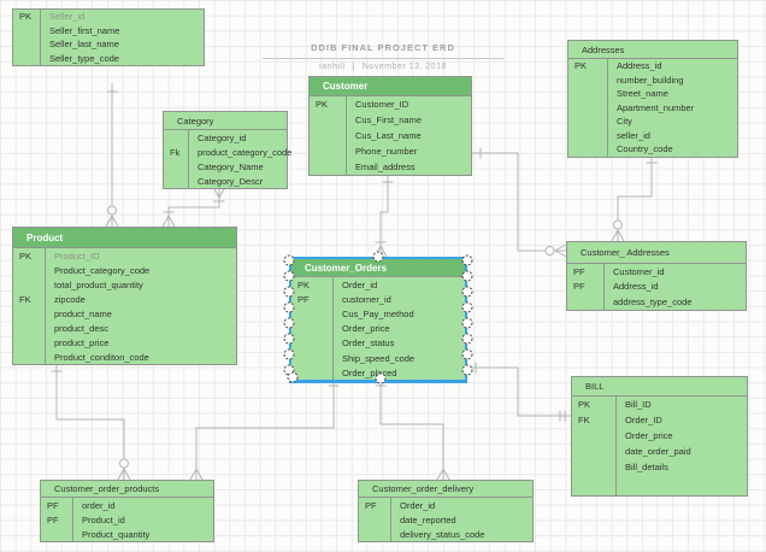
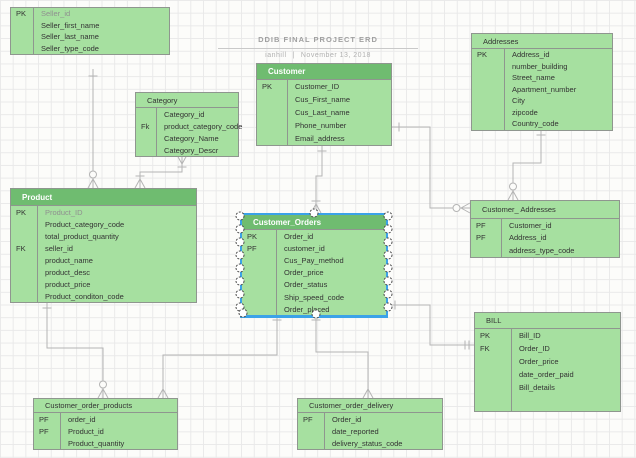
  DDIB FINAL PROJECT ERD
  PK
  Seller_id
  Seller_first_name
  Seller_last_name
  Seller_type_code
  Category
  Category_id
  Fk
  product_category_code
  Category_Name
  Category_Descr
  Customer
  PK
  Customer_ID
  Cus_First_name
  Cus_Last_name
  Phone_number
  Email_address
  Addresses
  PK
  Address_id
  number_building
  Street_name
  Apartment_number
  City
- seller_id
+ zipcode
  Country_code
  Product
  PK
  Product_ID
  Product_category_code
  total_product_quantity
  FK
- zipcode
+ seller_id
  product_name
  product_desc
  product_price
  Product_conditon_code
  Customer_Orders
  PK
  Order_id
  PF
  customer_id
  Cus_Pay_method
  Order_price
  Order_status
  Ship_speed_code
  Order_placed
  Customer_ Addresses
  PF
  Customer_id
  PF
  Address_id
  address_type_code
  BILL
  PK
  Bill_ID
  FK
  Order_ID
  Order_price
  date_order_paid
  Bill_details
  Customer_order_products
  PF
  order_id
  PF
  Product_id
  Product_quantity
  Customer_order_delivery
  PF
  Order_id
  date_reported
  delivery_status_code
